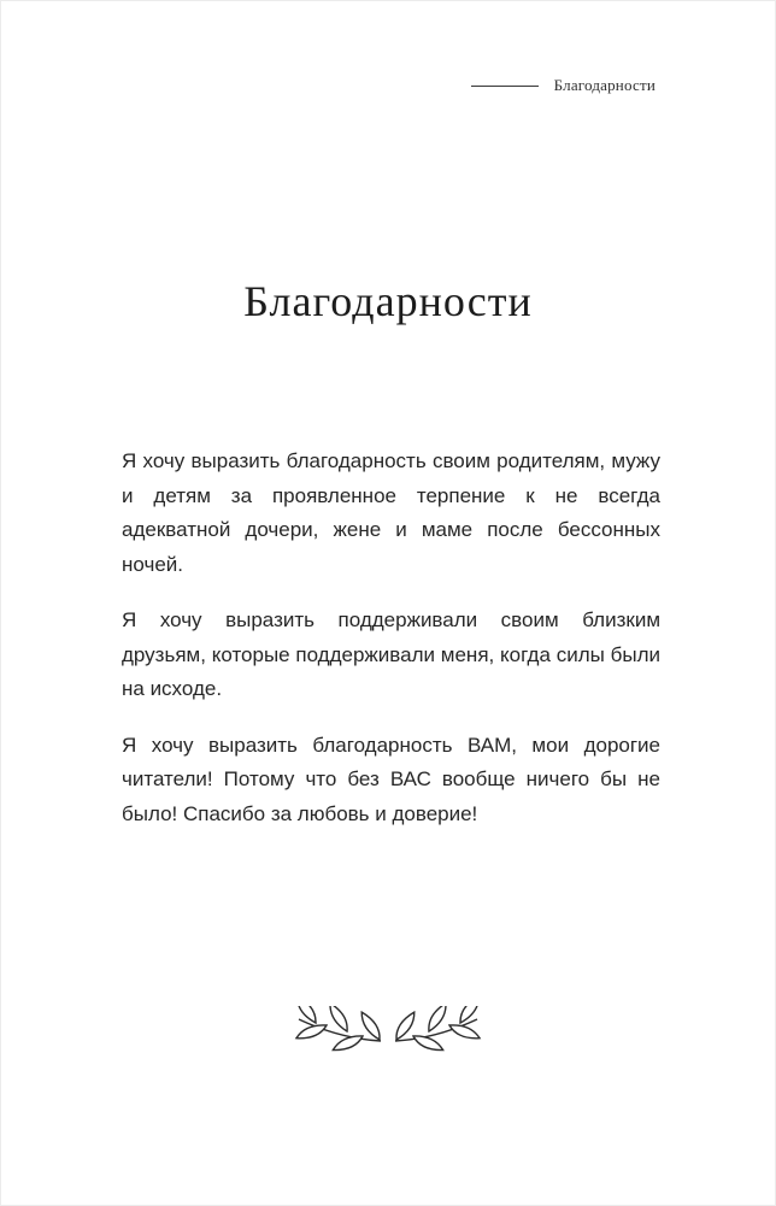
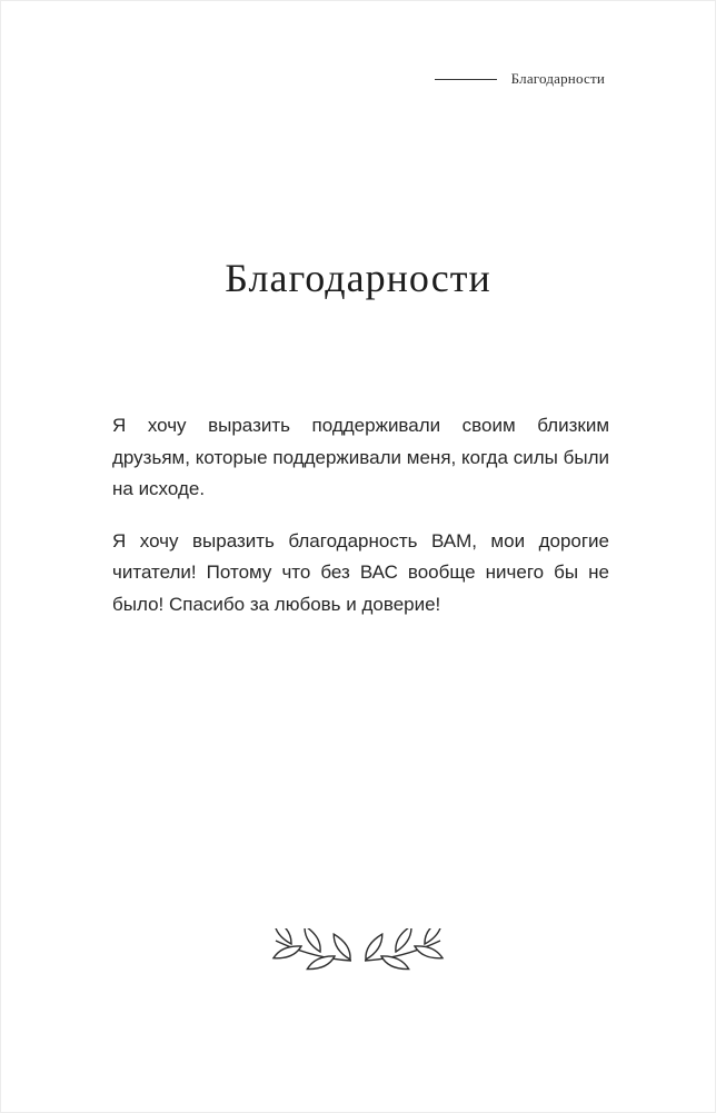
  Благодарности
  Благодарности
- Я хочу выразить благодарность своим родителям, мужу и детям за проявленное терпение к не всегда адекватной дочери, жене и маме после бессонных ночей.
  Я хочу выразить поддерживали своим близким друзьям, которые поддерживали меня, когда силы были на исходе.
  Я хочу выразить благодарность ВАМ, мои дорогие читатели! Потому что без ВАС вообще ничего бы не было! Спасибо за любовь и доверие!
